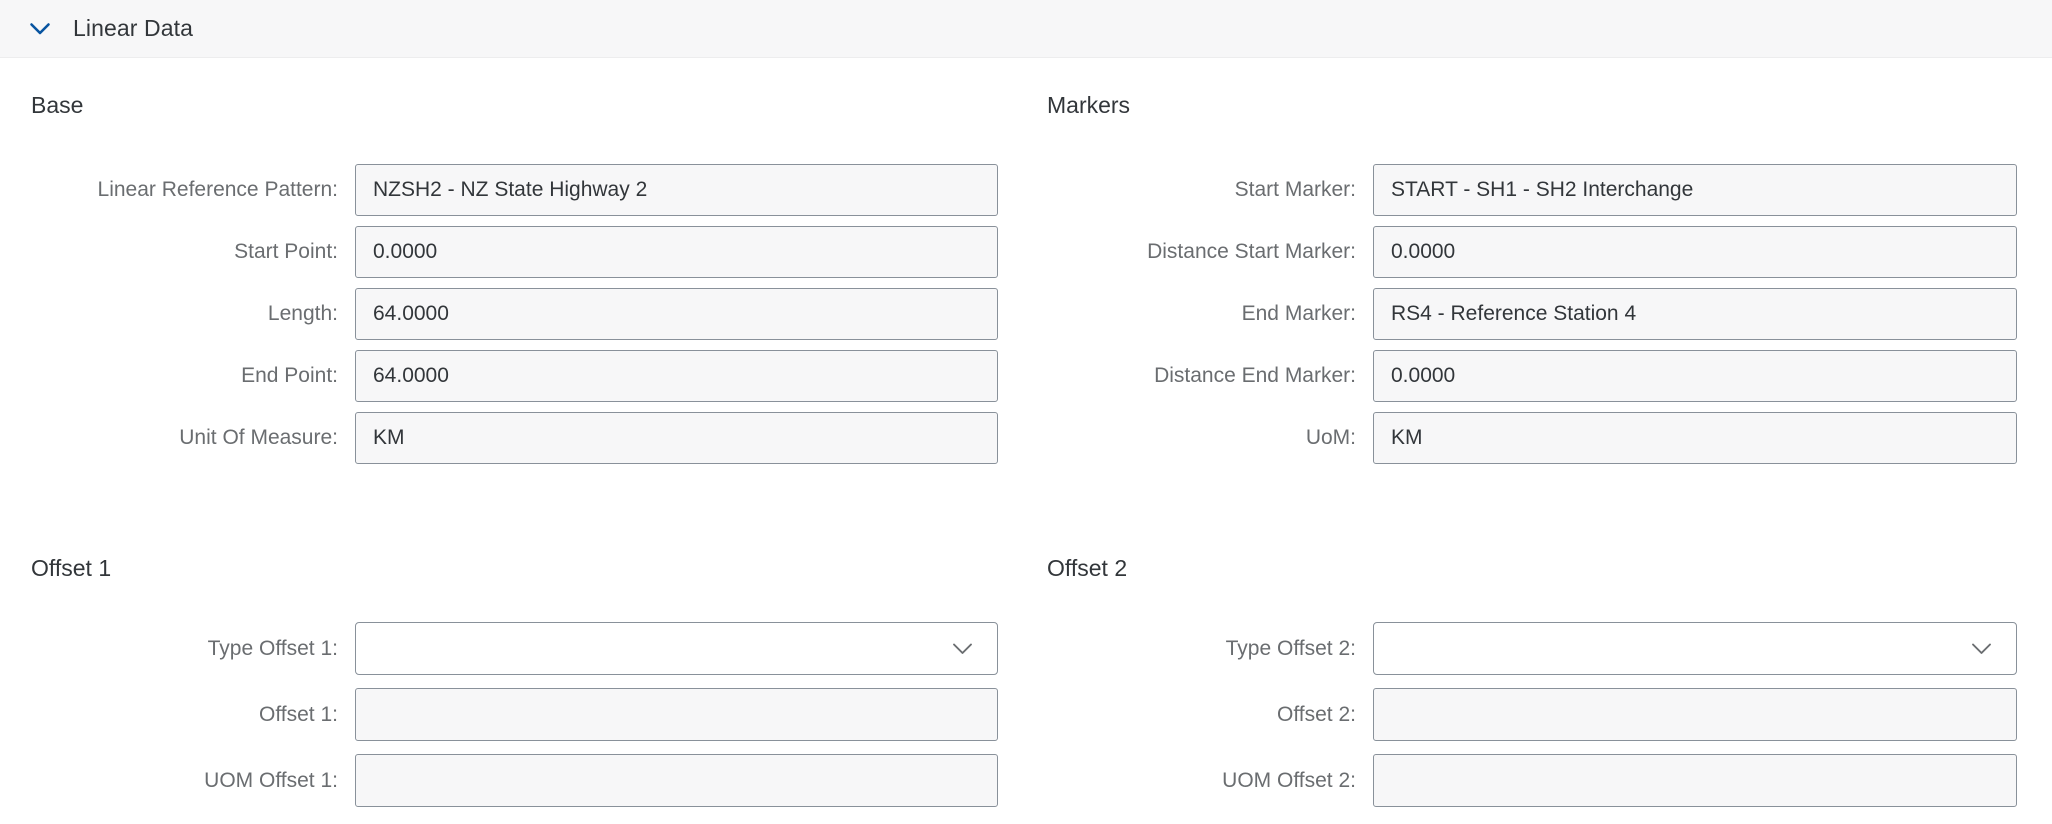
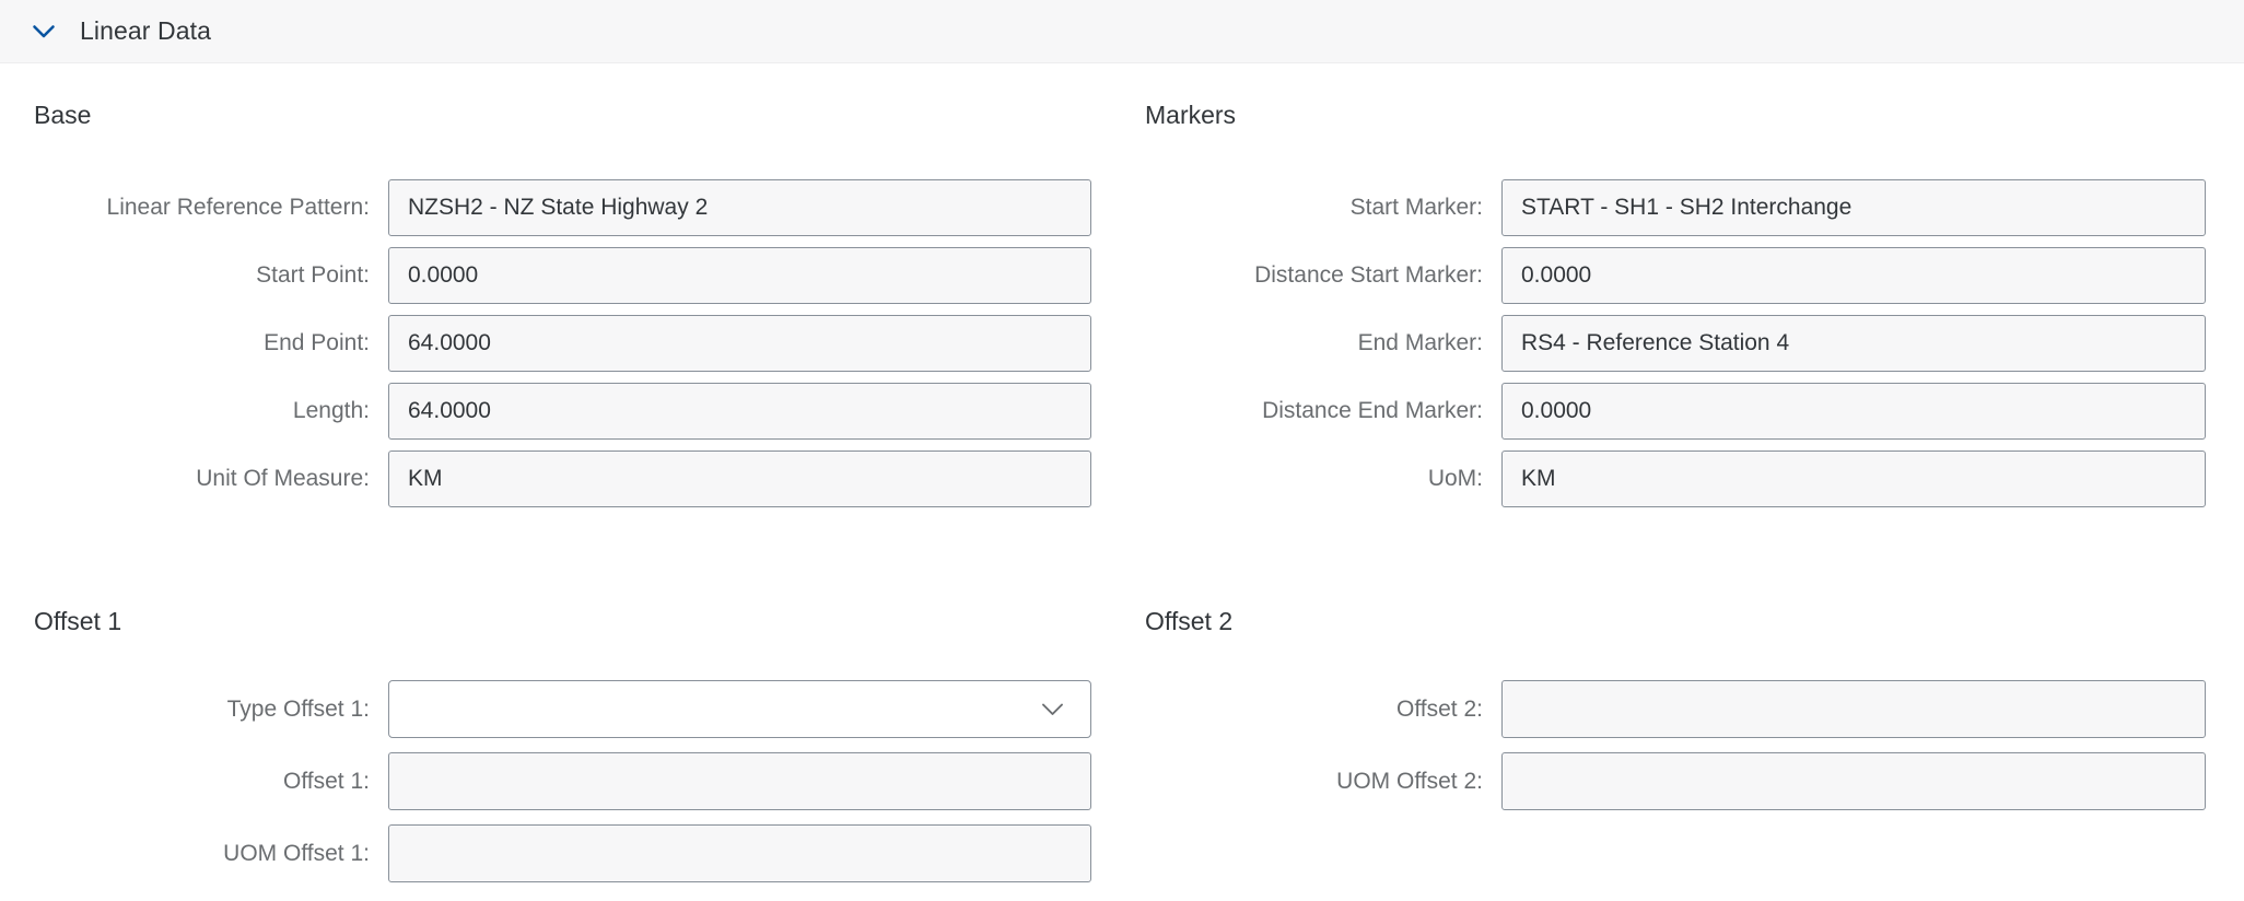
  Linear Data
  Base
  Linear Reference Pattern:
  NZSH2 - NZ State Highway 2
  Start Point:
  0.0000
- Length:
+ End Point:
  64.0000
- End Point:
+ Length:
  64.0000
  Unit Of Measure:
  KM
  Markers
  Start Marker:
  START - SH1 - SH2 Interchange
  Distance Start Marker:
  0.0000
  End Marker:
  RS4 - Reference Station 4
  Distance End Marker:
  0.0000
  UoM:
  KM
  Offset 1
  Type Offset 1:
  Offset 1:
  UOM Offset 1:
  Offset 2
- Type Offset 2:
  Offset 2:
  UOM Offset 2:
